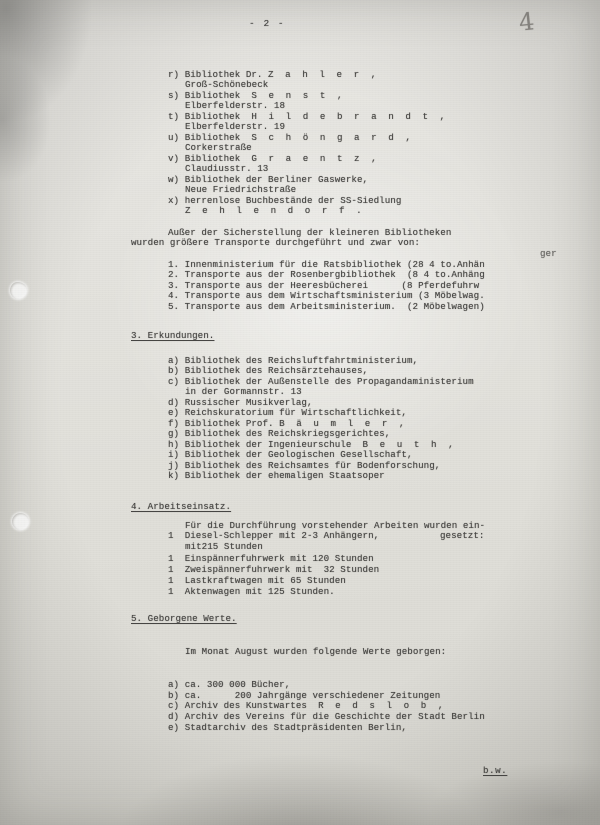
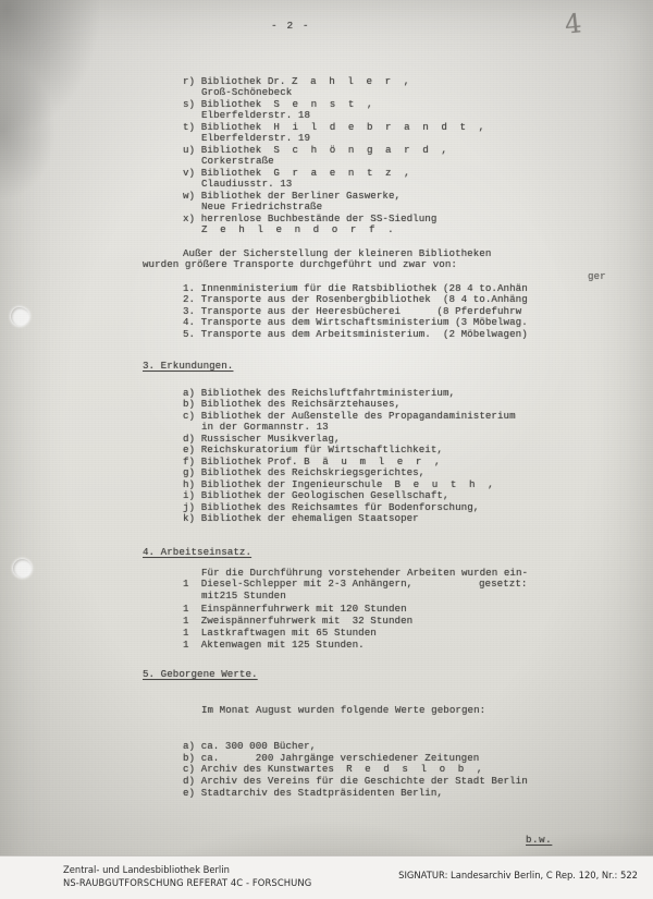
+ Zentral- und Landesbibliothek Berlin
+ NS-RAUBGUTFORSCHUNG REFERAT 4C - FORSCHUNG
+ SIGNATUR: Landesarchiv Berlin, C Rep. 120, Nr.: 522
